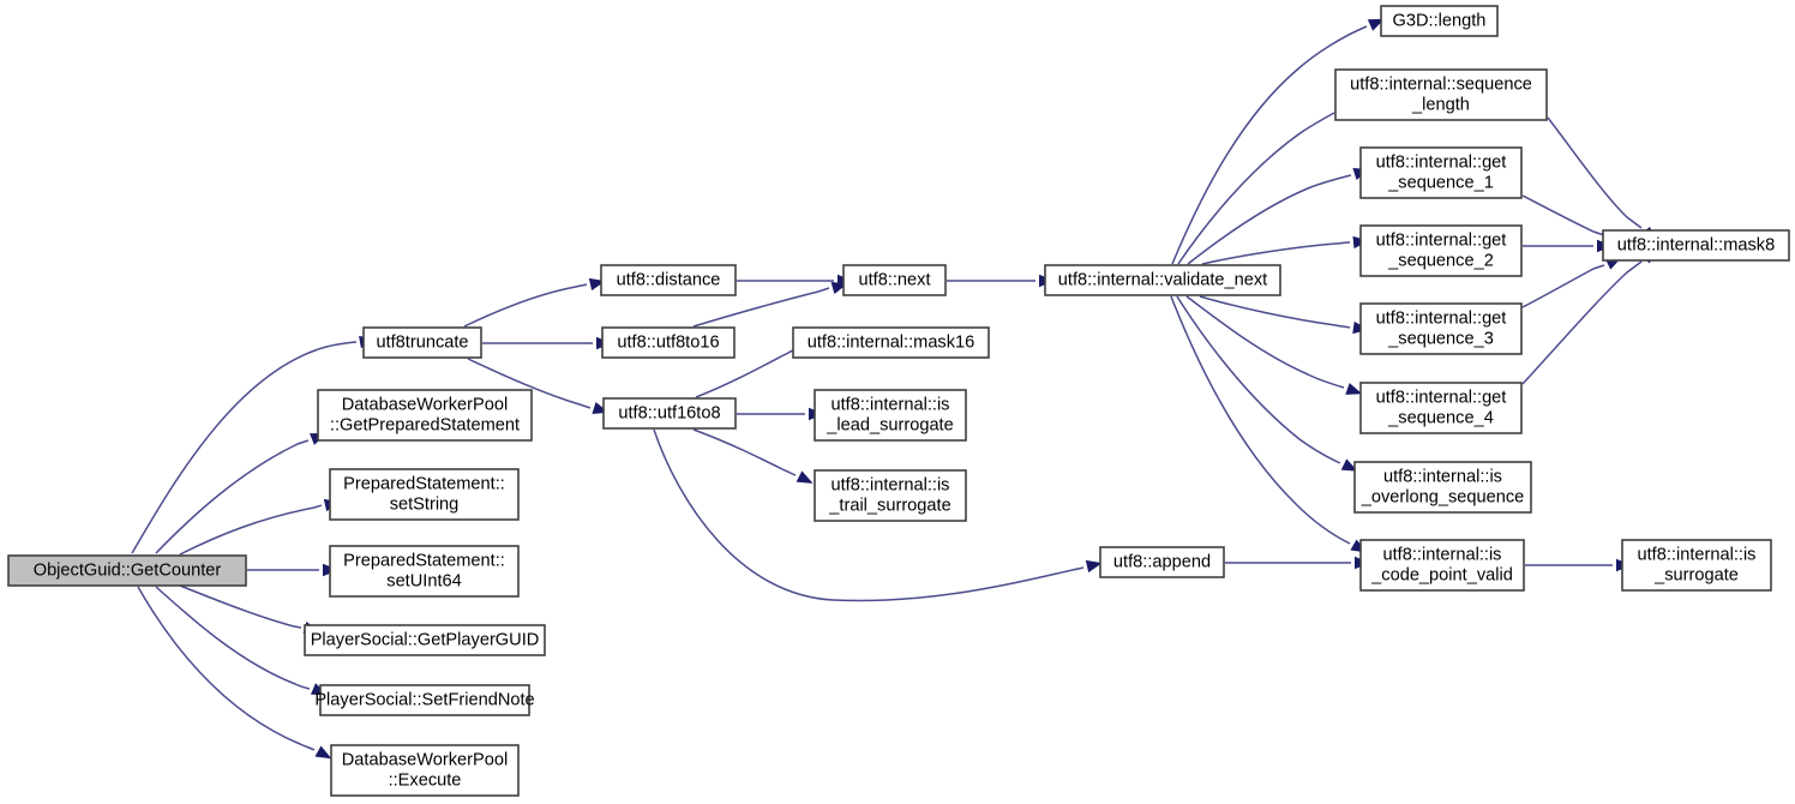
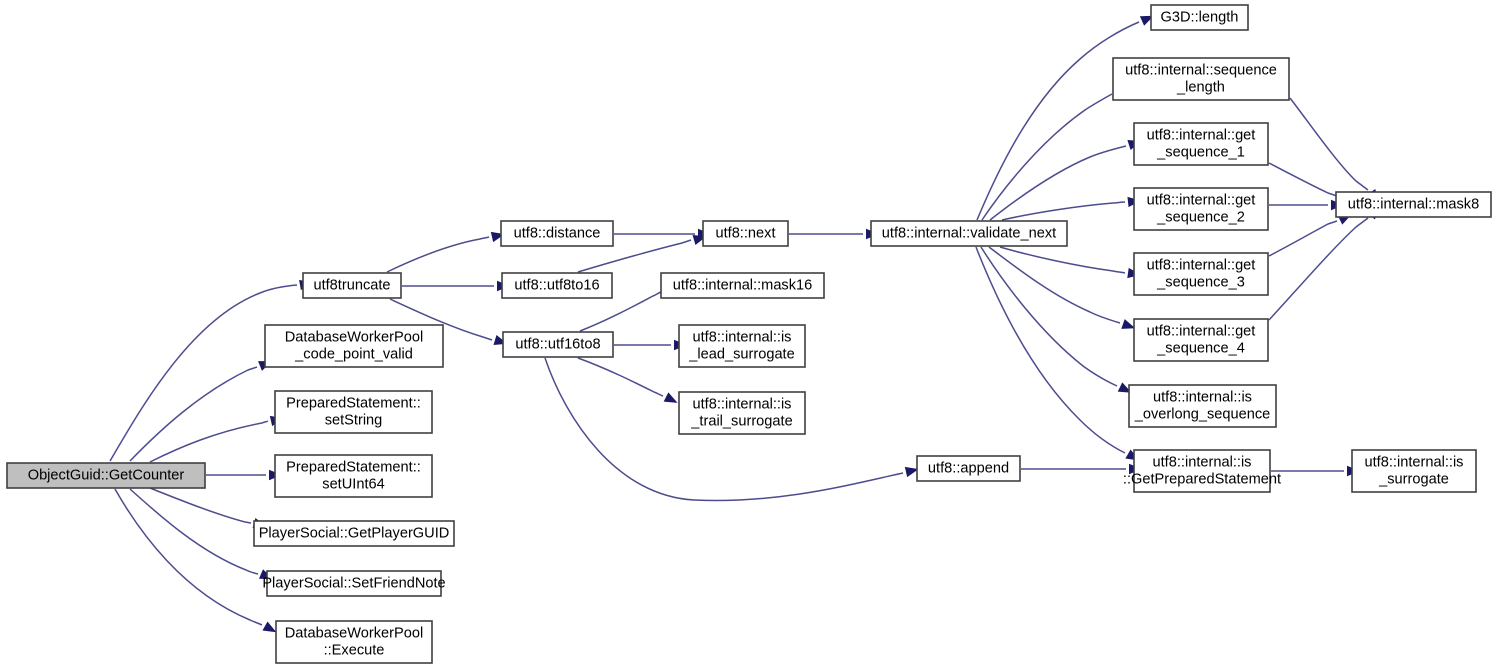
  ObjectGuid::GetCounter
  utf8truncate
  DatabaseWorkerPool
- ::GetPreparedStatement
+ _code_point_valid
  PreparedStatement::
  setString
  PreparedStatement::
  setUInt64
  PlayerSocial::GetPlayerGUID
  PlayerSocial::SetFriendNote
  DatabaseWorkerPool
  ::Execute
  utf8::distance
  utf8::utf8to16
  utf8::utf16to8
  utf8::next
  utf8::internal::mask16
  utf8::internal::is
  _lead_surrogate
  utf8::internal::is
  _trail_surrogate
  utf8::internal::validate_next
  utf8::append
  G3D::length
  utf8::internal::sequence
  _length
  utf8::internal::get
  _sequence_1
  utf8::internal::get
  _sequence_2
  utf8::internal::get
  _sequence_3
  utf8::internal::get
  _sequence_4
  utf8::internal::is
  _overlong_sequence
  utf8::internal::is
- _code_point_valid
+ ::GetPreparedStatement
  utf8::internal::mask8
  utf8::internal::is
  _surrogate
